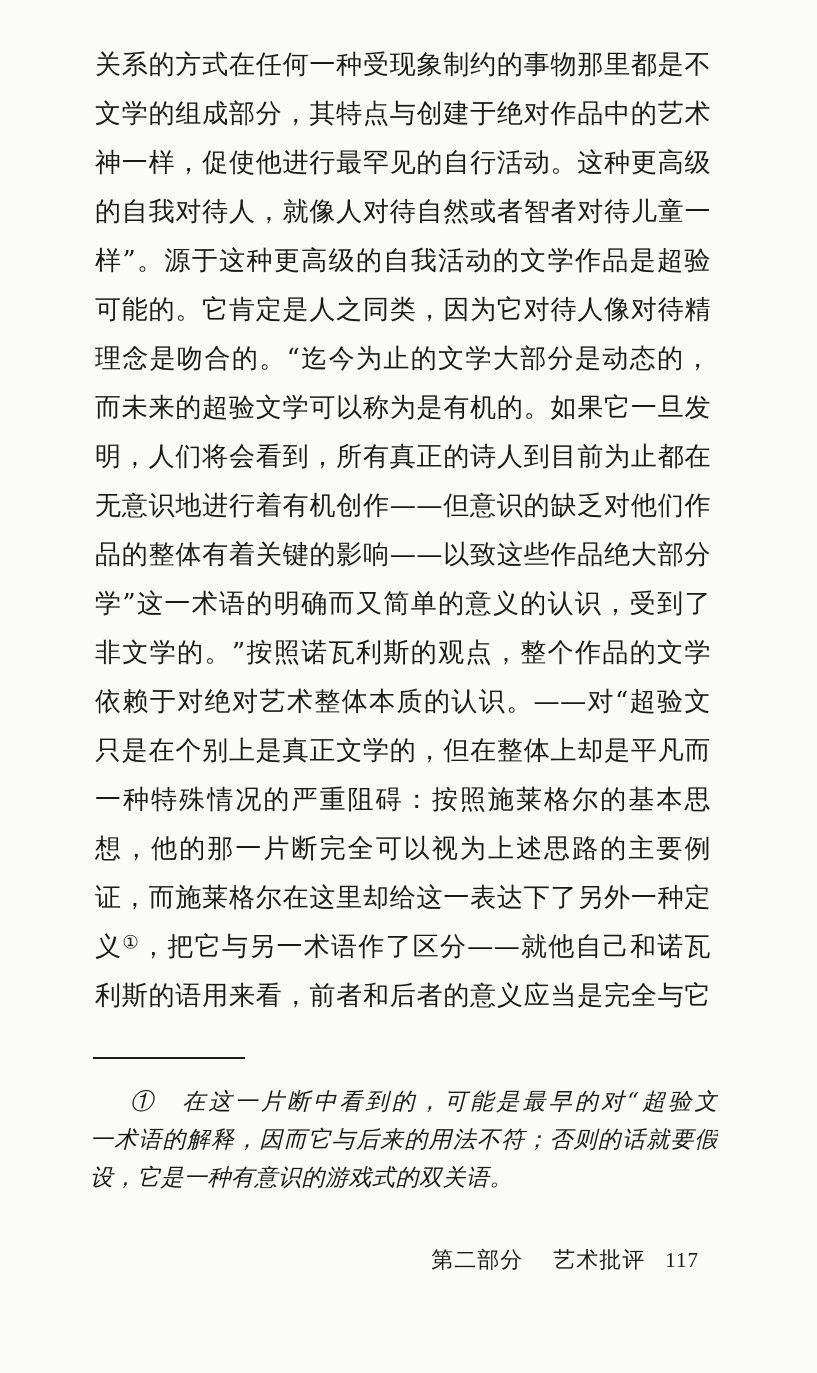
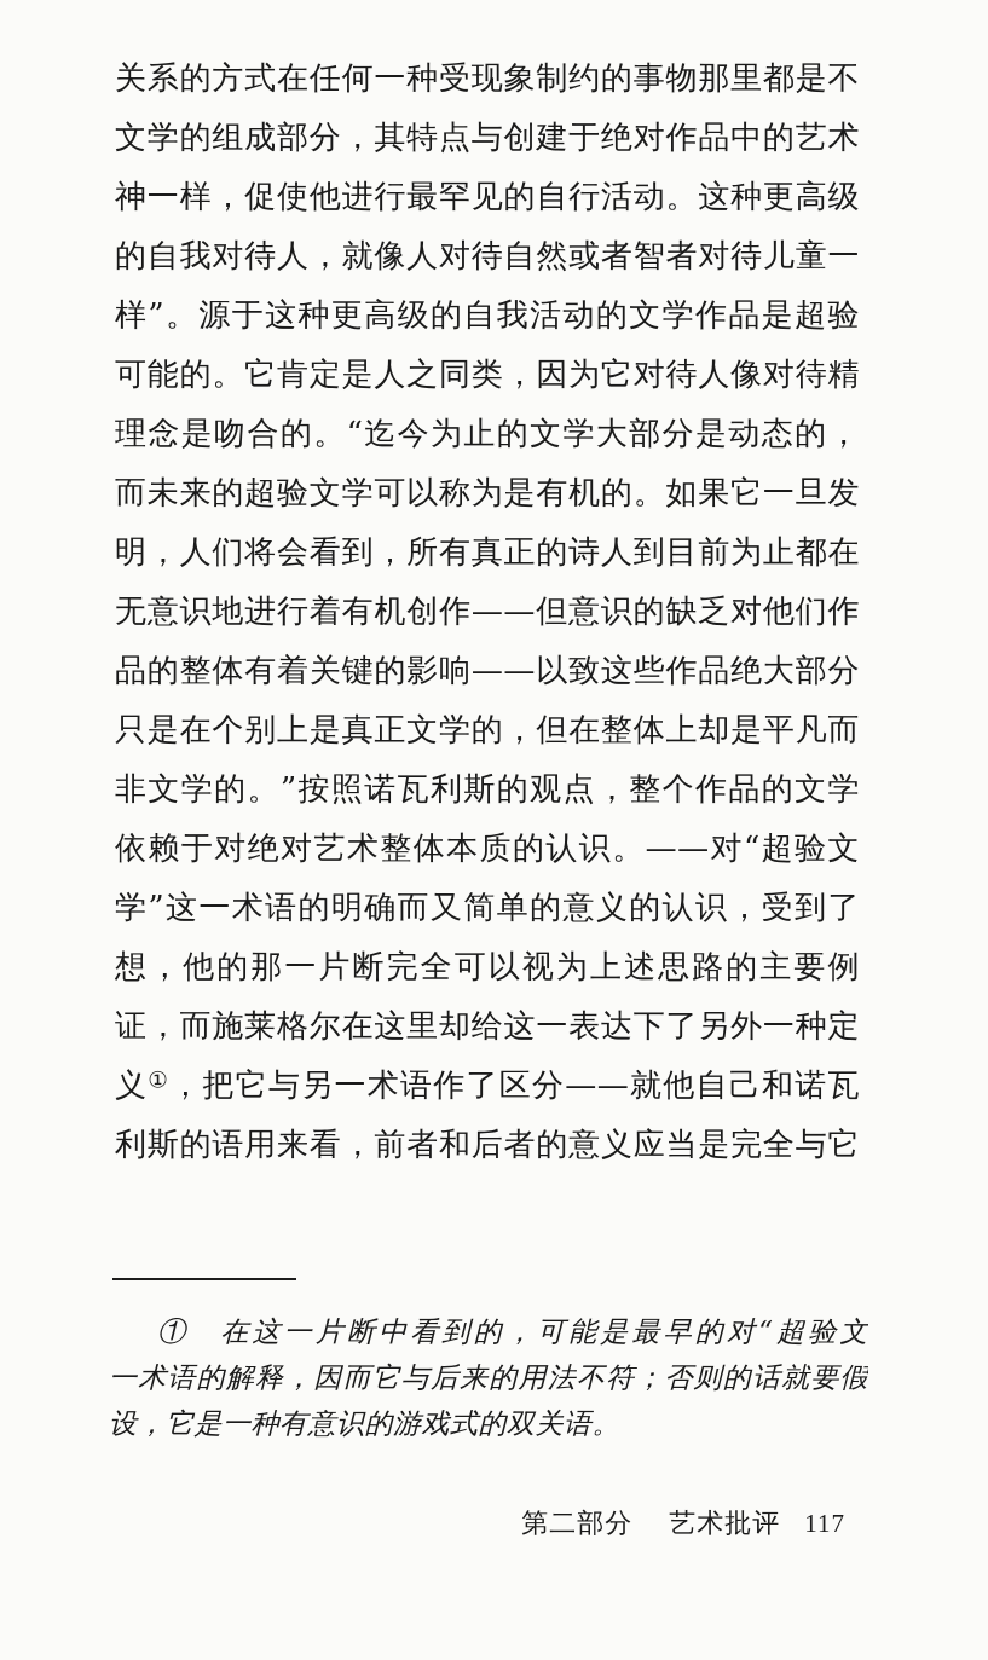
  关系的方式在任何一种受现象制约的事物那里都是不
  文学的组成部分，其特点与创建于绝对作品中的艺术
  神一样，促使他进行最罕见的自行活动。这种更高级
  的自我对待人，就像人对待自然或者智者对待儿童一
  样”。源于这种更高级的自我活动的文学作品是超验
  可能的。它肯定是人之同类，因为它对待人像对待精
  理念是吻合的。“迄今为止的文学大部分是动态的，
  而未来的超验文学可以称为是有机的。如果它一旦发
  明，人们将会看到，所有真正的诗人到目前为止都在
  无意识地进行着有机创作——但意识的缺乏对他们作
  品的整体有着关键的影响——以致这些作品绝大部分
- 学”这一术语的明确而又简单的意义的认识，受到了
+ 只是在个别上是真正文学的，但在整体上却是平凡而
  非文学的。”按照诺瓦利斯的观点，整个作品的文学
  依赖于对绝对艺术整体本质的认识。——对“超验文
- 只是在个别上是真正文学的，但在整体上却是平凡而
+ 学”这一术语的明确而又简单的意义的认识，受到了
- 一种特殊情况的严重阻碍：按照施莱格尔的基本思
  想，他的那一片断完全可以视为上述思路的主要例
  证，而施莱格尔在这里却给这一表达下了另外一种定
  义①，把它与另一术语作了区分——就他自己和诺瓦
  利斯的语用来看，前者和后者的意义应当是完全与它
  ① 在这一片断中看到的，可能是最早的对“超验文
  一术语的解释，因而它与后来的用法不符；否则的话就要假
  设，它是一种有意识的游戏式的双关语。
  第二部分 艺术批评 117
